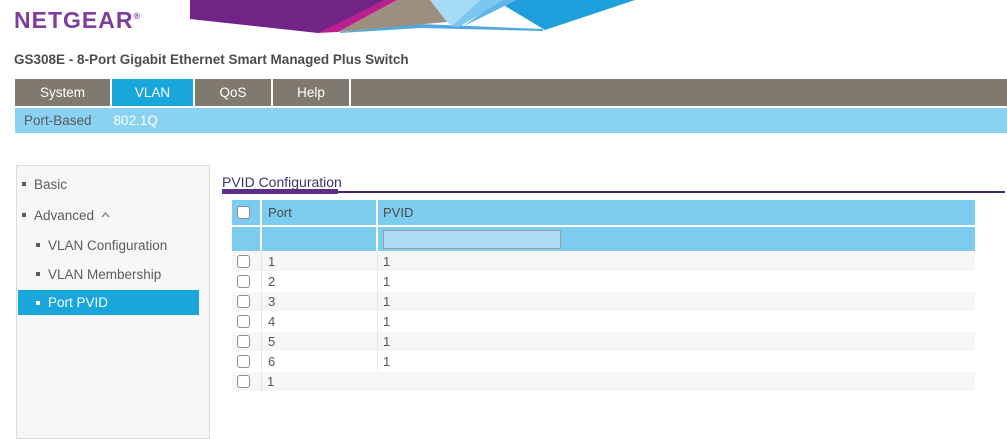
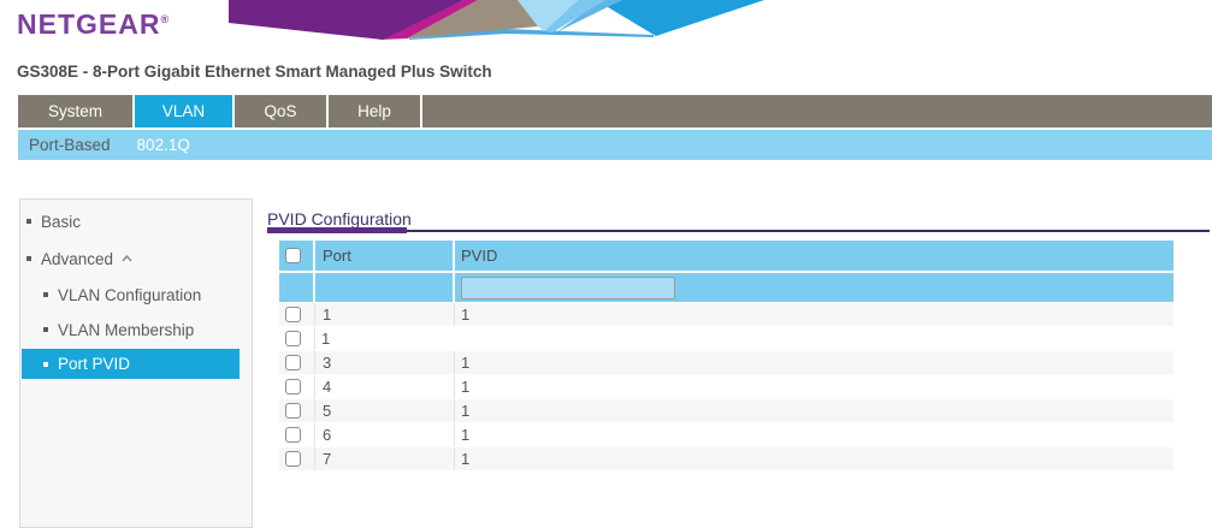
  NETGEAR®
  GS308E - 8-Port Gigabit Ethernet Smart Managed Plus Switch
  System
  VLAN
  QoS
  Help
  Port-Based
  802.1Q
  Basic
  Advanced
  VLAN Configuration
  VLAN Membership
  Port PVID
  PVID Configuration
  Port
  PVID
  1
  1
- 2
  1
  3
  1
  4
  1
  5
  1
  6
  1
+ 7
  1
